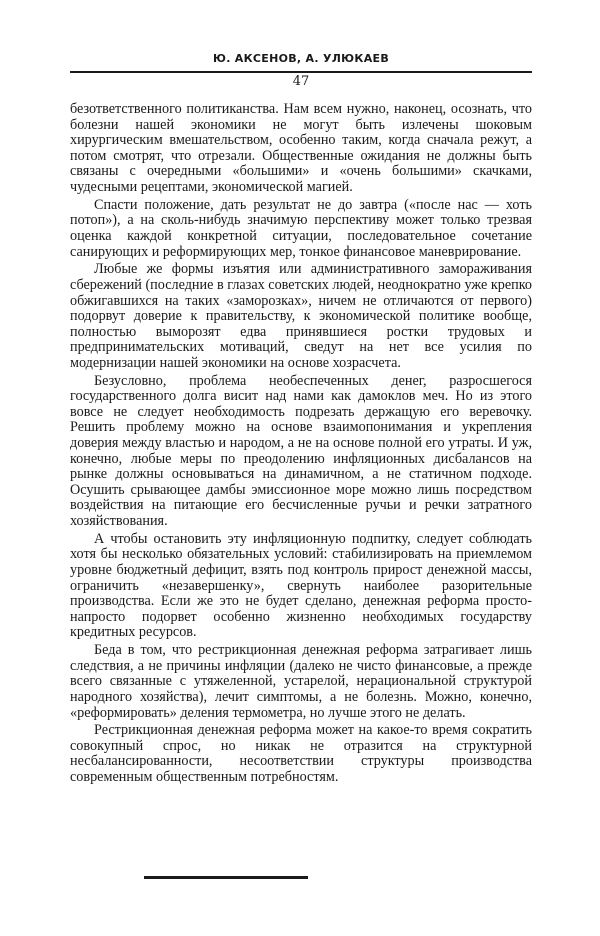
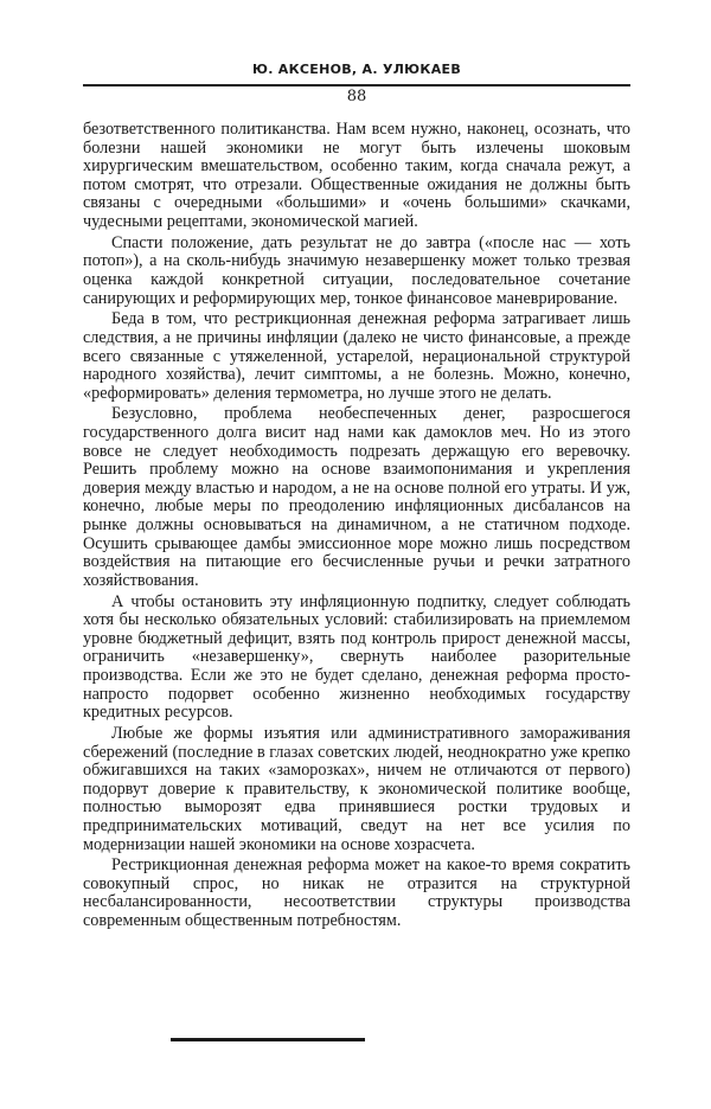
  Ю. АКСЕНОВ, А. УЛЮКАЕВ
- 47
+ 88
  безответственного политиканства. Нам всем нужно, наконец, осознать, что болезни нашей экономики не могут быть излечены шоковым хирургическим вмешательством, особенно таким, когда сначала режут, а потом смотрят, что отрезали. Общественные ожидания не должны быть связаны с очередными «большими» и «очень большими» скачками, чудесными рецептами, экономической магией.
- Спасти положение, дать результат не до завтра («после нас — хоть потоп»), а на сколь-нибудь значимую перспективу может только трезвая оценка каждой конкретной ситуации, последовательное сочетание санирующих и реформирующих мер, тонкое финансовое маневрирование.
+ Спасти положение, дать результат не до завтра («после нас — хоть потоп»), а на сколь-нибудь значимую незавершенку может только трезвая оценка каждой конкретной ситуации, последовательное сочетание санирующих и реформирующих мер, тонкое финансовое маневрирование.
- Любые же формы изъятия или административного замораживания сбережений (последние в глазах советских людей, неоднократно уже крепко обжигавшихся на таких «заморозках», ничем не отличаются от первого) подорвут доверие к правительству, к экономической политике вообще, полностью выморозят едва принявшиеся ростки трудовых и предпринимательских мотиваций, сведут на нет все усилия по модернизации нашей экономики на основе хозрасчета.
+ Беда в том, что рестрикционная денежная реформа затрагивает лишь следствия, а не причины инфляции (далеко не чисто финансовые, а прежде всего связанные с утяжеленной, устарелой, нерациональной структурой народного хозяйства), лечит симптомы, а не болезнь. Можно, конечно, «реформировать» деления термометра, но лучше этого не делать.
  Безусловно, проблема необеспеченных денег, разросшегося государственного долга висит над нами как дамоклов меч. Но из этого вовсе не следует необходимость подрезать держащую его веревочку. Решить проблему можно на основе взаимопонимания и укрепления доверия между властью и народом, а не на основе полной его утраты. И уж, конечно, любые меры по преодолению инфляционных дисбалансов на рынке должны основываться на динамичном, а не статичном подходе. Осушить срывающее дамбы эмиссионное море можно лишь посредством воздействия на питающие его бесчисленные ручьи и речки затратного хозяйствования.
  А чтобы остановить эту инфляционную подпитку, следует соблюдать хотя бы несколько обязательных условий: стабилизировать на приемлемом уровне бюджетный дефицит, взять под контроль прирост денежной массы, ограничить «незавершенку», свернуть наиболее разорительные производства. Если же это не будет сделано, денежная реформа просто-напросто подорвет особенно жизненно необходимых государству кредитных ресурсов.
- Беда в том, что рестрикционная денежная реформа затрагивает лишь следствия, а не причины инфляции (далеко не чисто финансовые, а прежде всего связанные с утяжеленной, устарелой, нерациональной структурой народного хозяйства), лечит симптомы, а не болезнь. Можно, конечно, «реформировать» деления термометра, но лучше этого не делать.
+ Любые же формы изъятия или административного замораживания сбережений (последние в глазах советских людей, неоднократно уже крепко обжигавшихся на таких «заморозках», ничем не отличаются от первого) подорвут доверие к правительству, к экономической политике вообще, полностью выморозят едва принявшиеся ростки трудовых и предпринимательских мотиваций, сведут на нет все усилия по модернизации нашей экономики на основе хозрасчета.
  Рестрикционная денежная реформа может на какое-то время сократить совокупный спрос, но никак не отразится на структурной несбалансированности, несоответствии структуры производства современным общественным потребностям.
